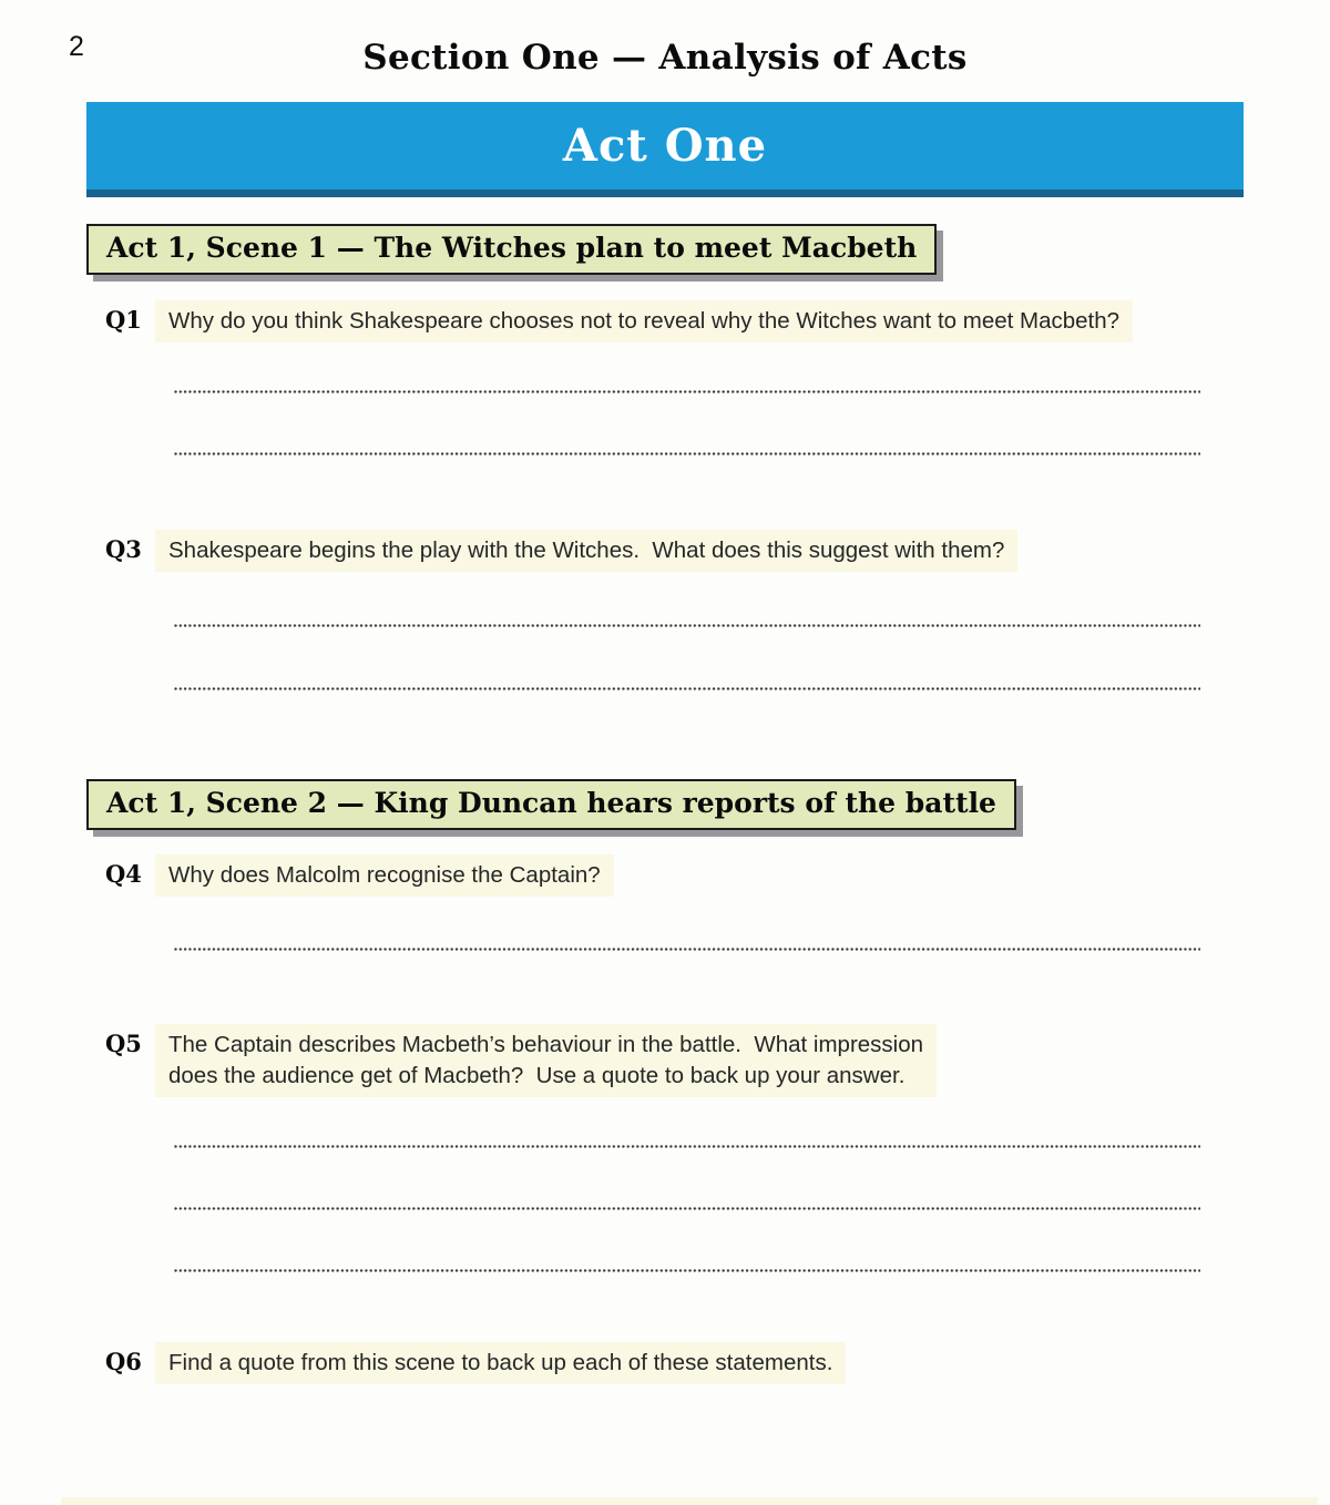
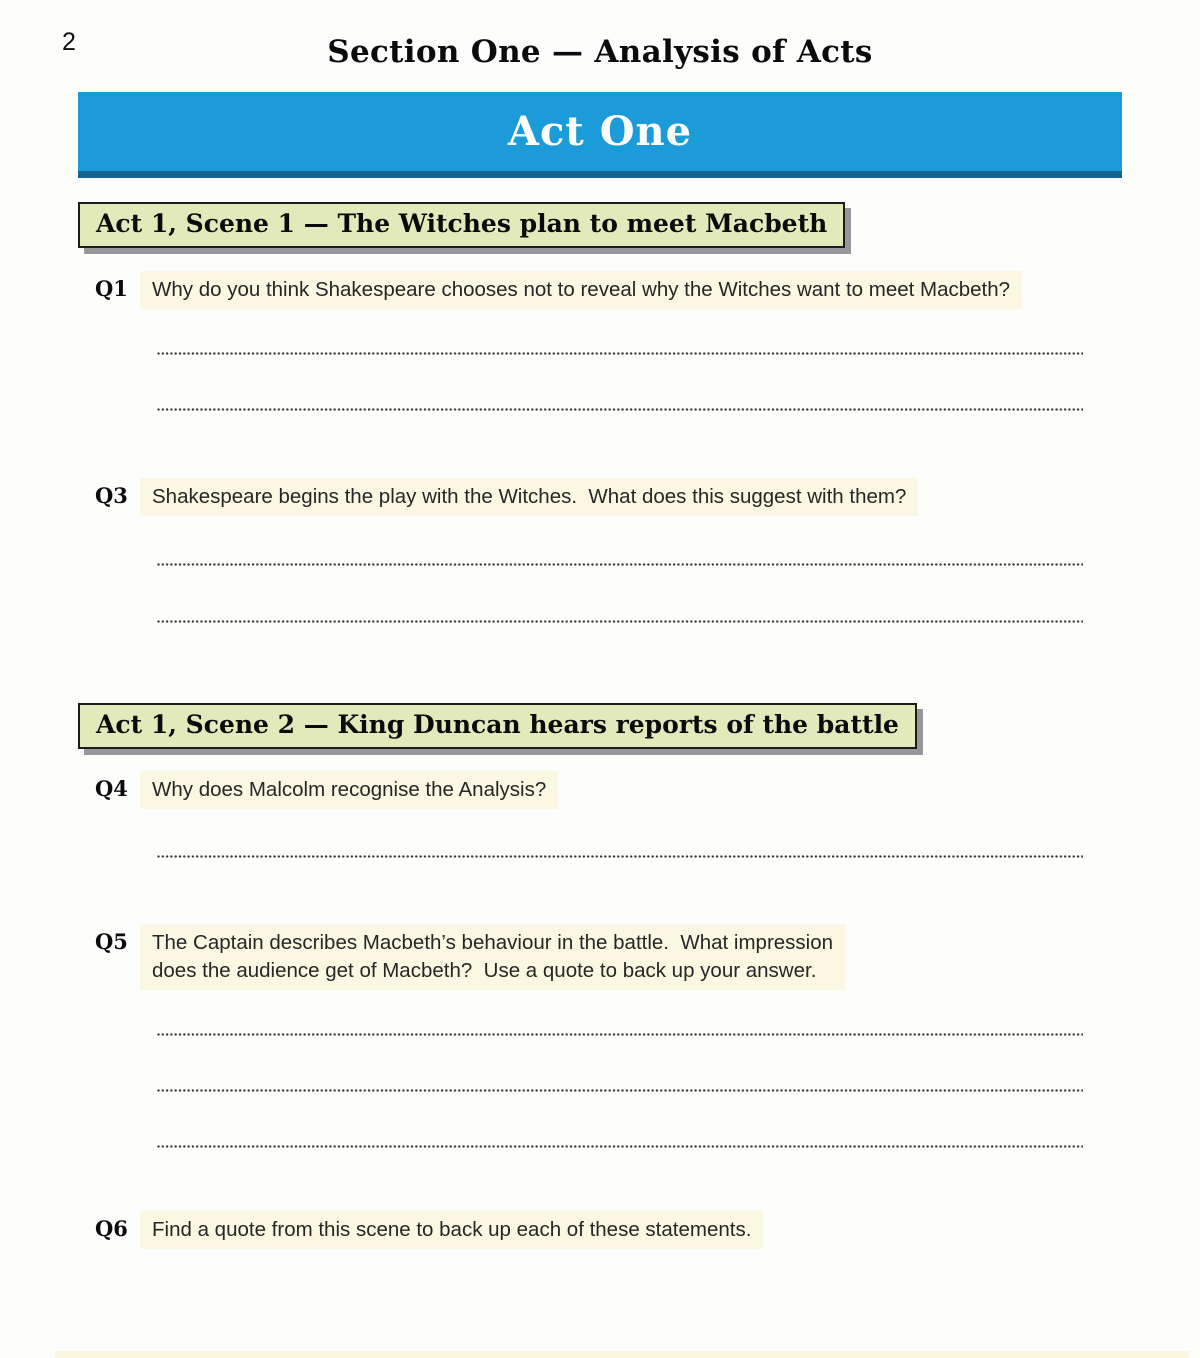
  2
  Section One — Analysis of Acts
  Act One
  Act 1, Scene 1 — The Witches plan to meet Macbeth
  Q1
  Why do you think Shakespeare chooses not to reveal why the Witches want to meet Macbeth?
  Q3
  Shakespeare begins the play with the Witches. What does this suggest with them?
  Act 1, Scene 2 — King Duncan hears reports of the battle
  Q4
- Why does Malcolm recognise the Captain?
+ Why does Malcolm recognise the Analysis?
  Q5
  The Captain describes Macbeth’s behaviour in the battle. What impression
  does the audience get of Macbeth? Use a quote to back up your answer.
  Q6
  Find a quote from this scene to back up each of these statements.
